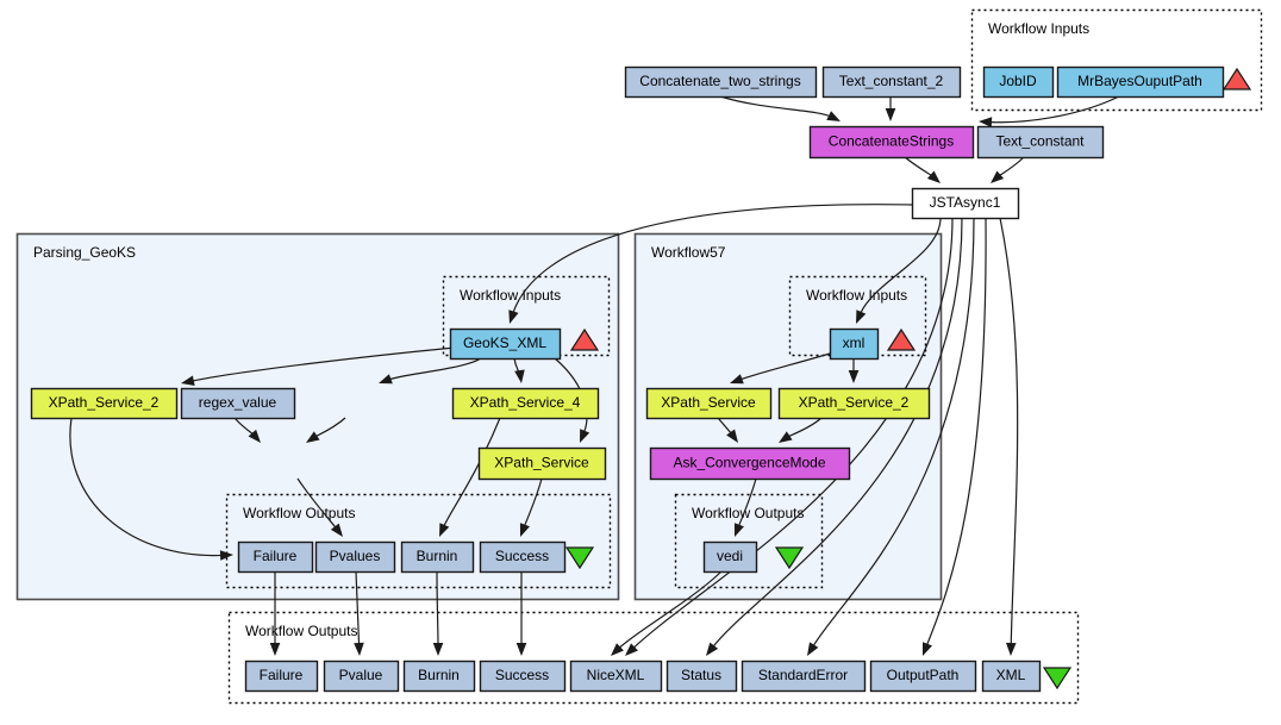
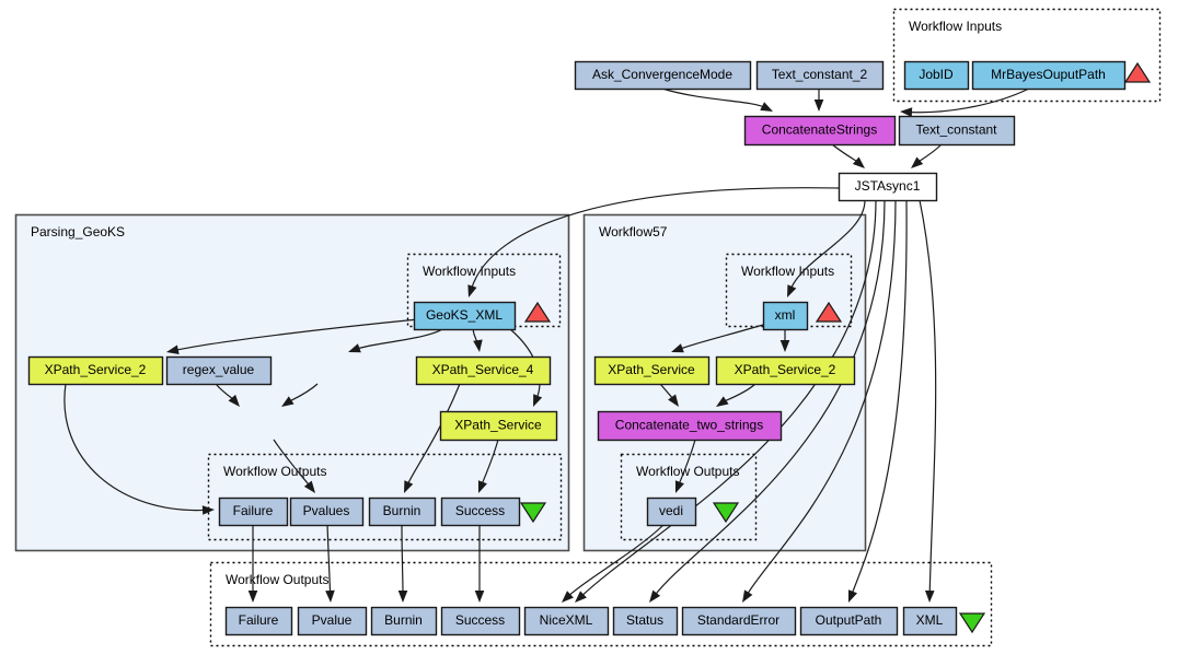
  Workflow Inputs
  Parsing_GeoKS
  Workflow Inputs
  Workflow Outputs
  Workflow57
  Workflow Inputs
  Workflow Output
  Worflow Outputs
- Concatenate_two_strings
+ Ask_ConvergenceMode
  Text_constant_2
  JobID
  MrBayesOuputPath
  ConcatenateStrings
  Text_constant
  JSTAsync1
  GeoKS_XML
  XPath_Service_2
  regex_value
  XPath_Service_4
  XPath_Service
  Failure
  Pvalues
  Burnin
  Success
  xml
  XPath_Service
  XPath_Service_2
- Ask_ConvergenceMode
+ Concatenate_two_strings
  vedi
  Failure
  Pvalue
  Burnin
  Success
  NiceXML
  Status
  StandardError
  OutputPath
  XML
